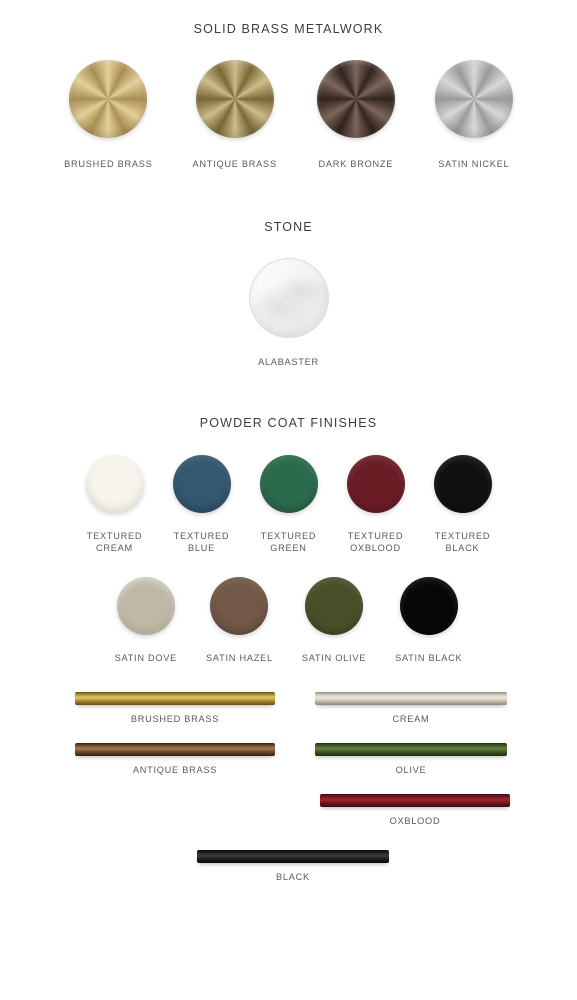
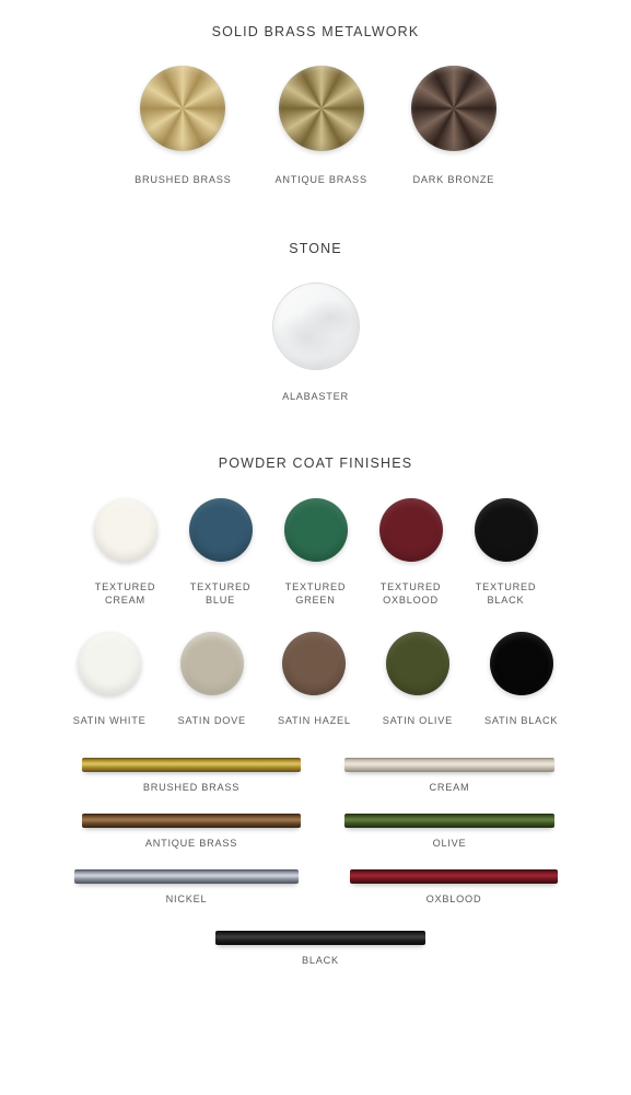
  SOLID BRASS METALWORK
  BRUSHED BRASS
  ANTIQUE BRASS
  DARK BRONZE
- SATIN NICKEL
  STONE
  ALABASTER
  POWDER COAT FINISHES
  TEXTURED
  CREAM
  TEXTURED
  BLUE
  TEXTURED
  GREEN
  TEXTURED
  OXBLOOD
  TEXTURED
  BLACK
+ SATIN WHITE
  SATIN DOVE
  SATIN HAZEL
  SATIN OLIVE
  SATIN BLACK
  BRUSHED BRASS
  CREAM
  ANTIQUE BRASS
  OLIVE
+ NICKEL
  OXBLOOD
  BLACK
